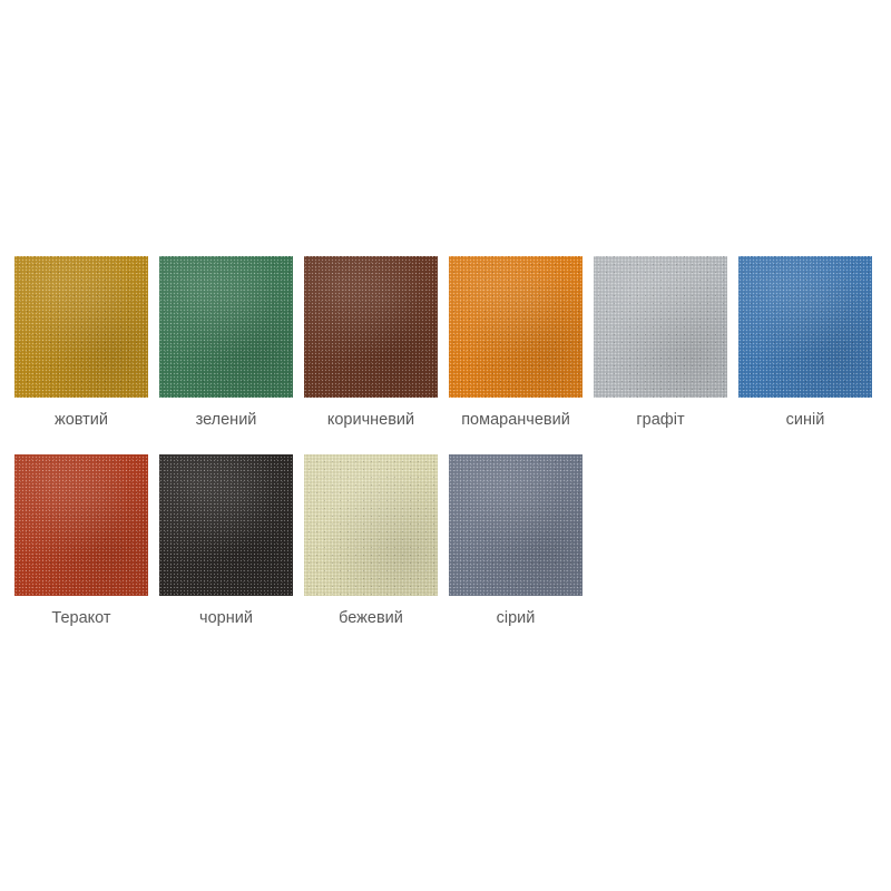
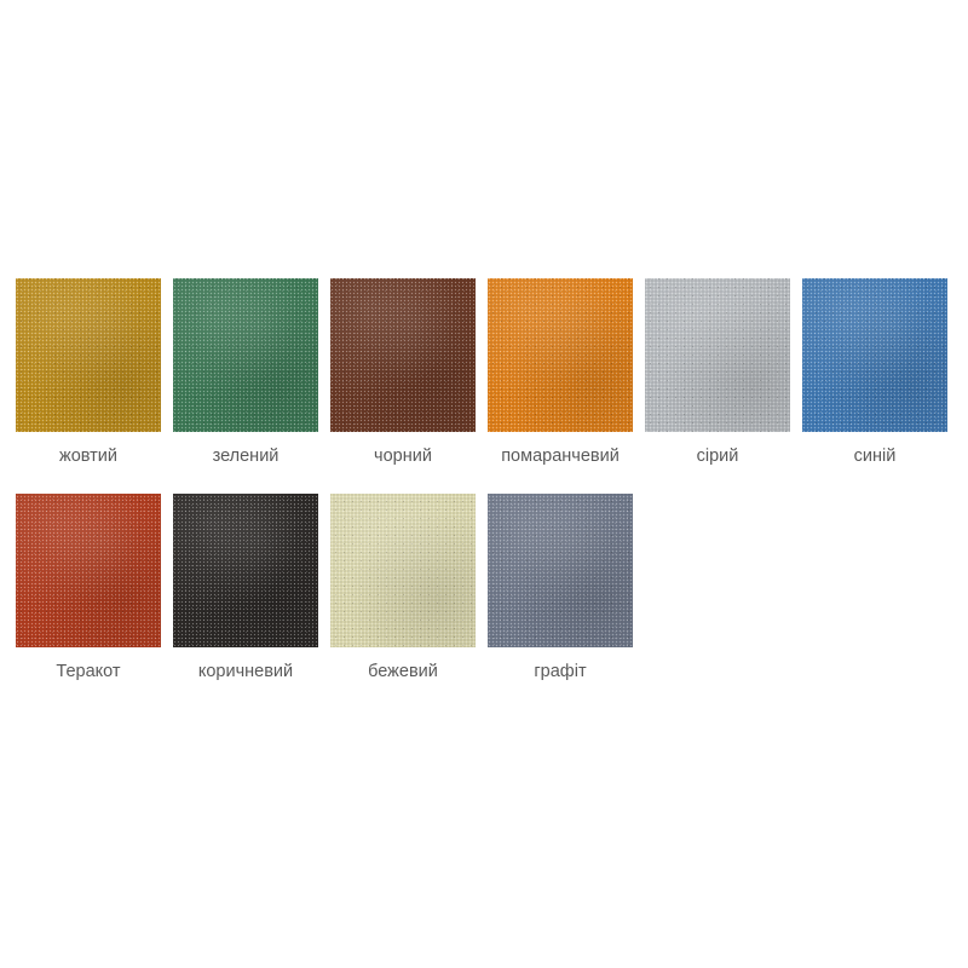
  жовтий
  зелений
- коричневий
+ чорний
  помаранчевий
- графіт
+ сірий
  синій
  Теракот
- чорний
+ коричневий
  бежевий
- сірий
+ графіт
